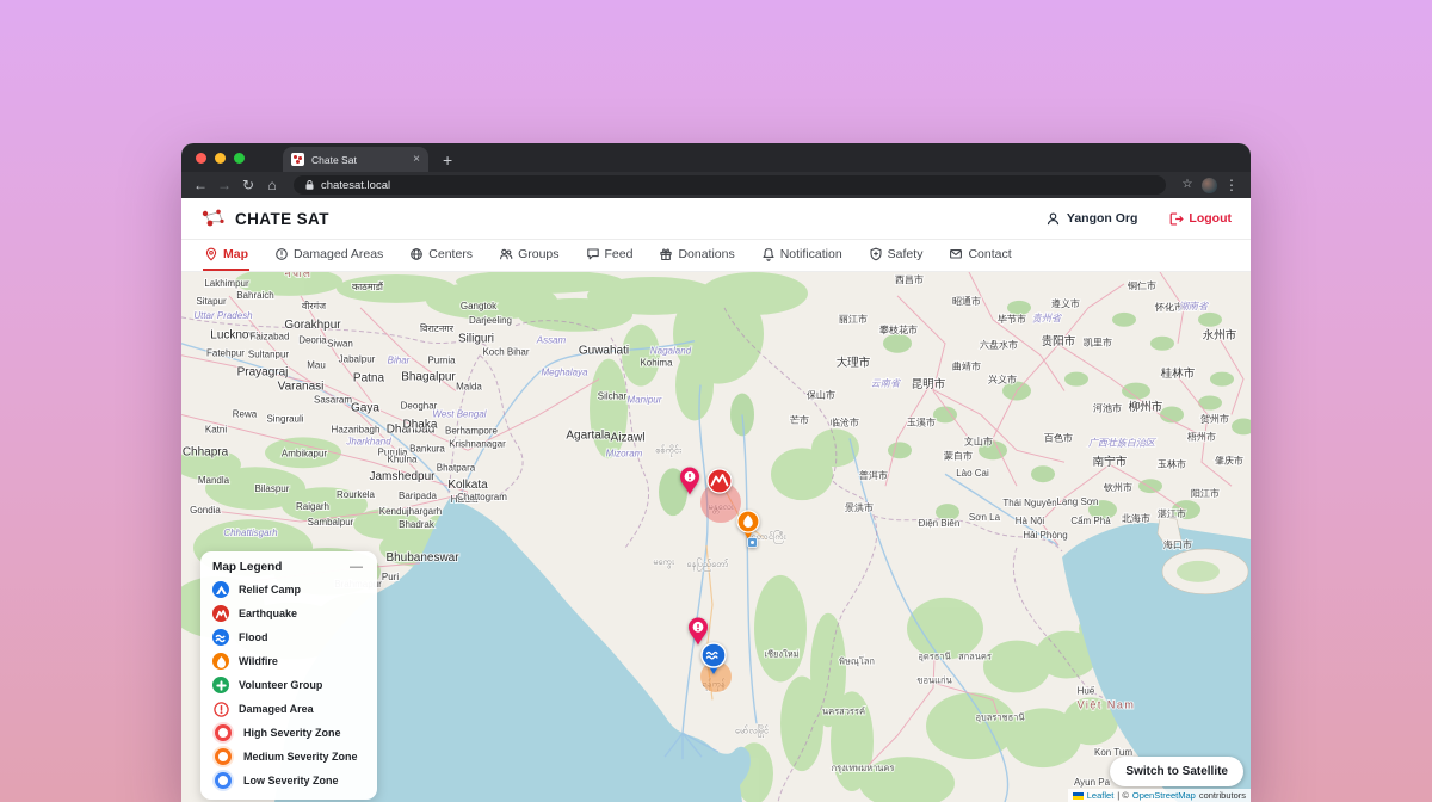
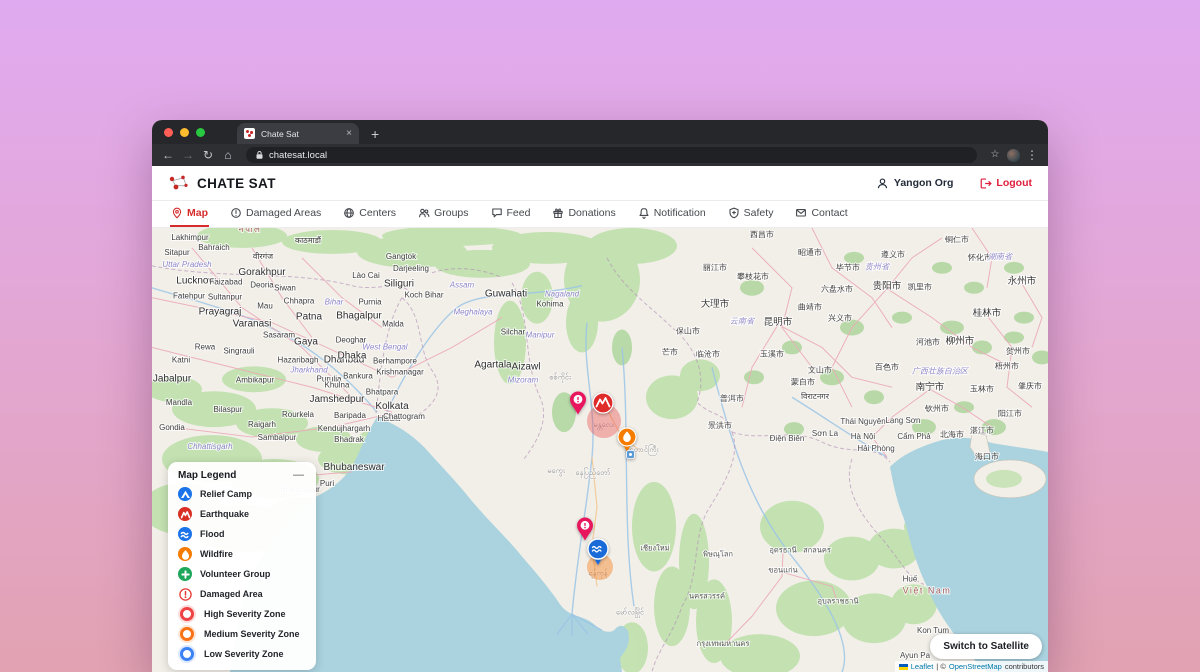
  Chate Sat
  ×
  +
  ←
  →
  ↻
  ⌂
  chatesat.local
  ☆
  ⋮
  CHATE SAT
  Yangon Org
  Logout
  Map
  Damaged Areas
  Centers
  Groups
  Feed
  Donations
  Notification
  Safety
  Contact
  Lakhimpur
  Bahraich
  Sitapur
  Lucknow
  Faizabad
  Gorakhpur
  Deoria
  Siwan
- Jabalpur
+ Chhapra
  Patna
  Bhagalpur
  Purnia
  Siliguri
  Gangtok
  Darjeeling
  Koch Bihar
  Malda
  Fatehpur
  Sultanpur
  Prayagraj
  Mau
  Varanasi
  Sasaram
  Gaya
  Deoghar
  Dhanbad
  Hazaribagh
  Berhampore
  Krishnanagar
  Rewa
  Katni
- Chhapra
+ Jabalpur
  Mandla
  Bilaspur
  Ambikapur
  Singrauli
  Purulia
  Bankura
  Bhatpara
  Kolkata
  Jamshedpur
  Rourkela
  Baripada
  Haldia
  Raigarh
  Sambalpur
  Kendujhargarh
  Bhadrak
  Gondia
  Bhubaneswar
  Puri
  Uttar Pradesh
  Bihar
  West Bengal
  Jharkhand
  Chhattisgarh
  Meghalaya
  Nagaland
  Manipur
  Mizoram
  Assam
  Guwahati
  Kohima
  Silchar
  Agartala
  Aizawl
  Dhaka
  Khulna
  Chattogram
  नेपाल
  काठमाडौं
  वीरगंज
- विराटनगर
+ Lào Cai
  西昌市
  丽江市
  攀枝花市
  昭通市
  毕节市
  六盘水市
  贵阳市
  凯里市
  遵义市
  铜仁市
  怀化市
  永州市
  曲靖市
  昆明市
  兴义市
  河池市
  柳州市
  桂林市
  贺州市
  玉溪市
  文山市
  蒙自市
  百色市
  南宁市
  玉林市
  梧州市
  钦州市
  湛江市
  北海市
  阳江市
  肇庆市
  大理市
  保山市
  芒市
  临沧市
  普洱市
  景洪市
  海口市
  云南省
  贵州省
  湖南省
  广西壮族自治区
  Hà Nội
  Thái Nguyên
  Lạng Sơn
- Lào Cai
+ विराटनगर
  Điện Biên
  Sơn La
  Hải Phòng
  Cẩm Phả
  Huế
  Việt Nam
  Kon Tum
  Ayun Pa
  กรุงเทพมหานคร
  อุดรธานี
  ขอนแก่น
  นครสวรรค์
  อุบลราชธานี
  สกลนคร
  เชียงใหม่
  พิษณุโลก
  မန္တလေး
  တောင်ကြီး
  ရန်ကုန်
  နေပြည်တော်
  စစ်ကိုင်း
  မော်လမြိုင်
  မကွေး
  Map Legend
  —
  Relief Camp
  Earthquake
  Flood
  Wildfire
  Volunteer Group
  Damaged Area
  High Severity Zone
  Medium Severity Zone
  Low Severity Zone
  Switch to Satellite
  Leaflet
  | ©
  OpenStreetMap
  contributors
